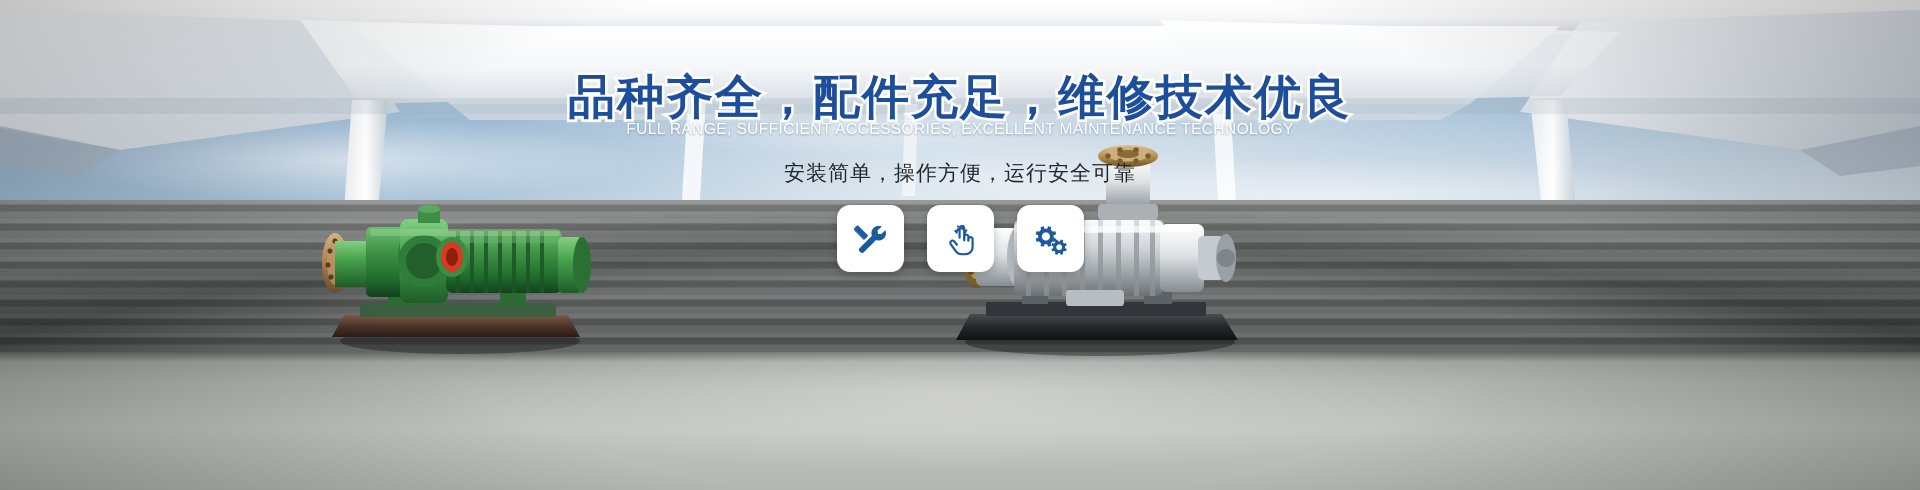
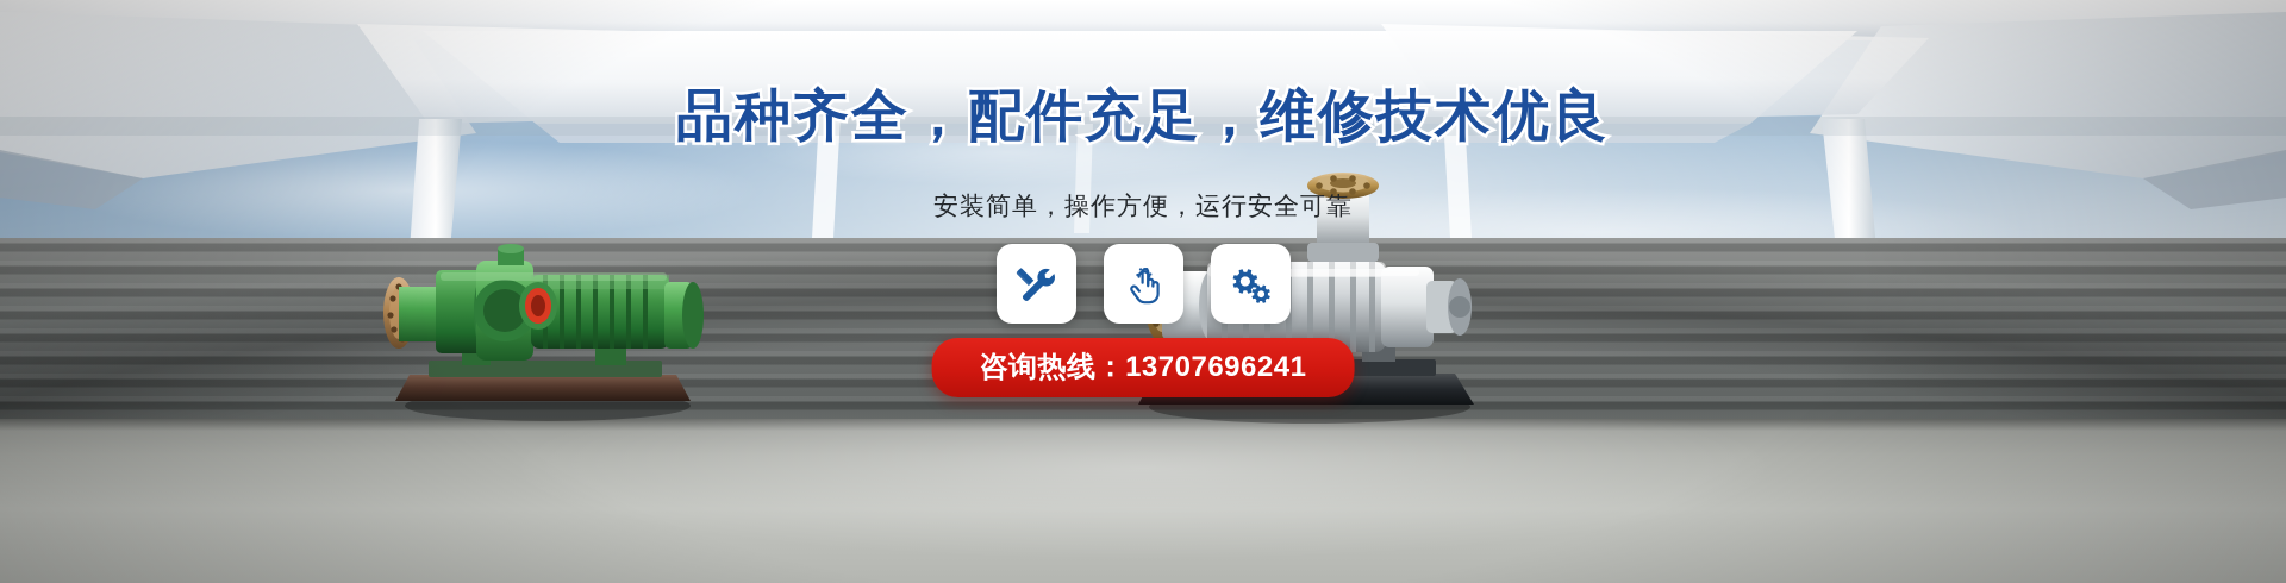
  品种齐全，配件充足，维修技术优良
- FULL RANGE, SUFFICIENT ACCESSORIES, EXCELLENT MAINTENANCE TECHNOLOGY
  安装简单，操作方便，运行安全可靠
+ 咨询热线：13707696241
